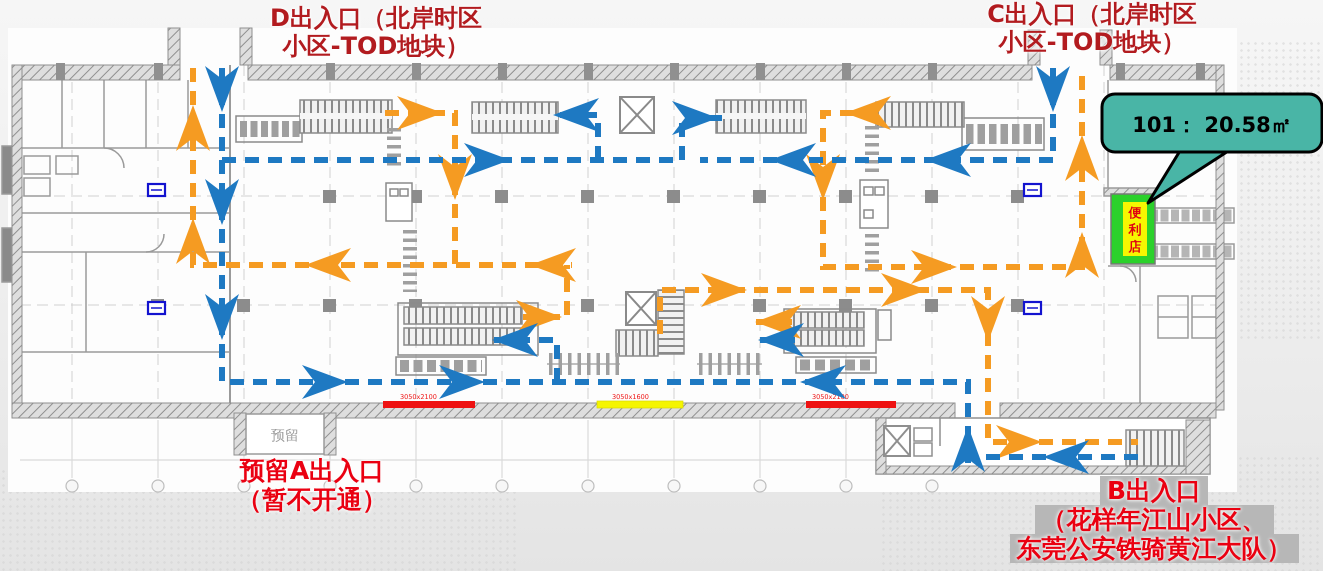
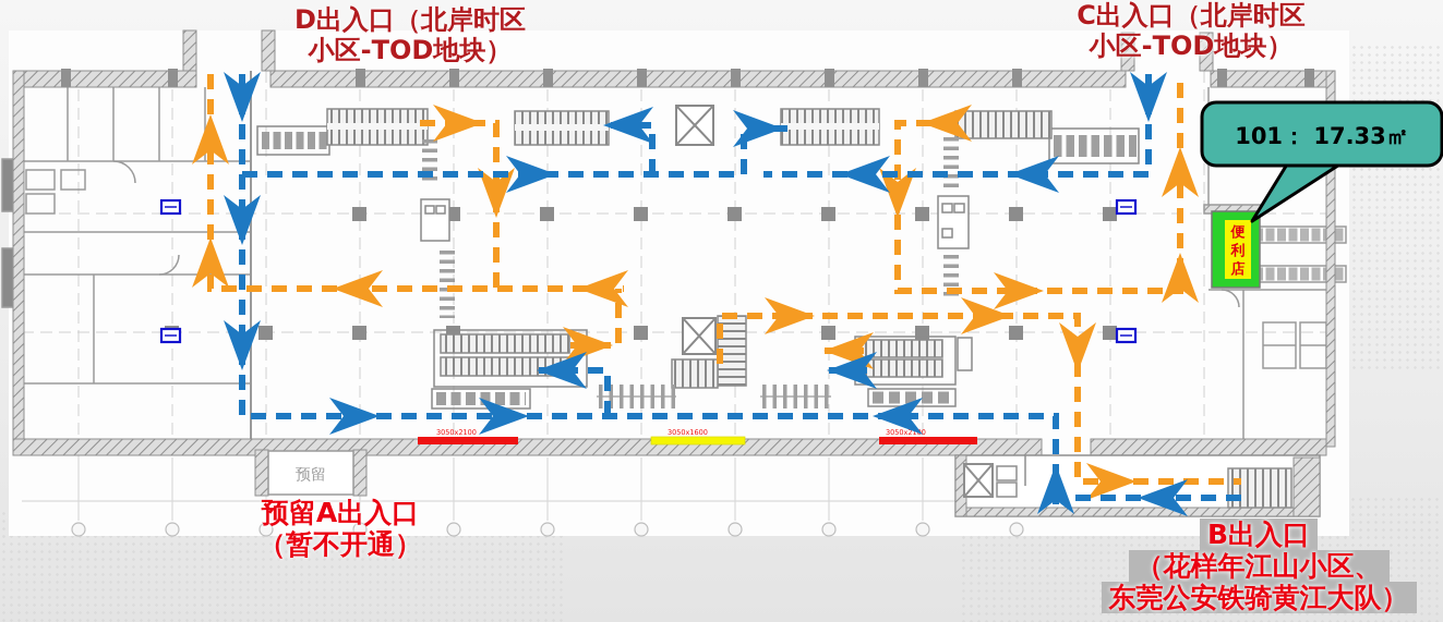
  预留
  3050x2100
  3050x1600
  3050x210
- 101： 20.58㎡
+ 101： 17.33㎡
  便利店
  D出入口（北岸时区
  小区-TOD地块）
  C出入口（北岸时区
  小区-TOD地块）
  预留A出入口
  （暂不开通）
  B出入口
  （花样年江山小区、
  东莞公安铁骑黄江大队）
